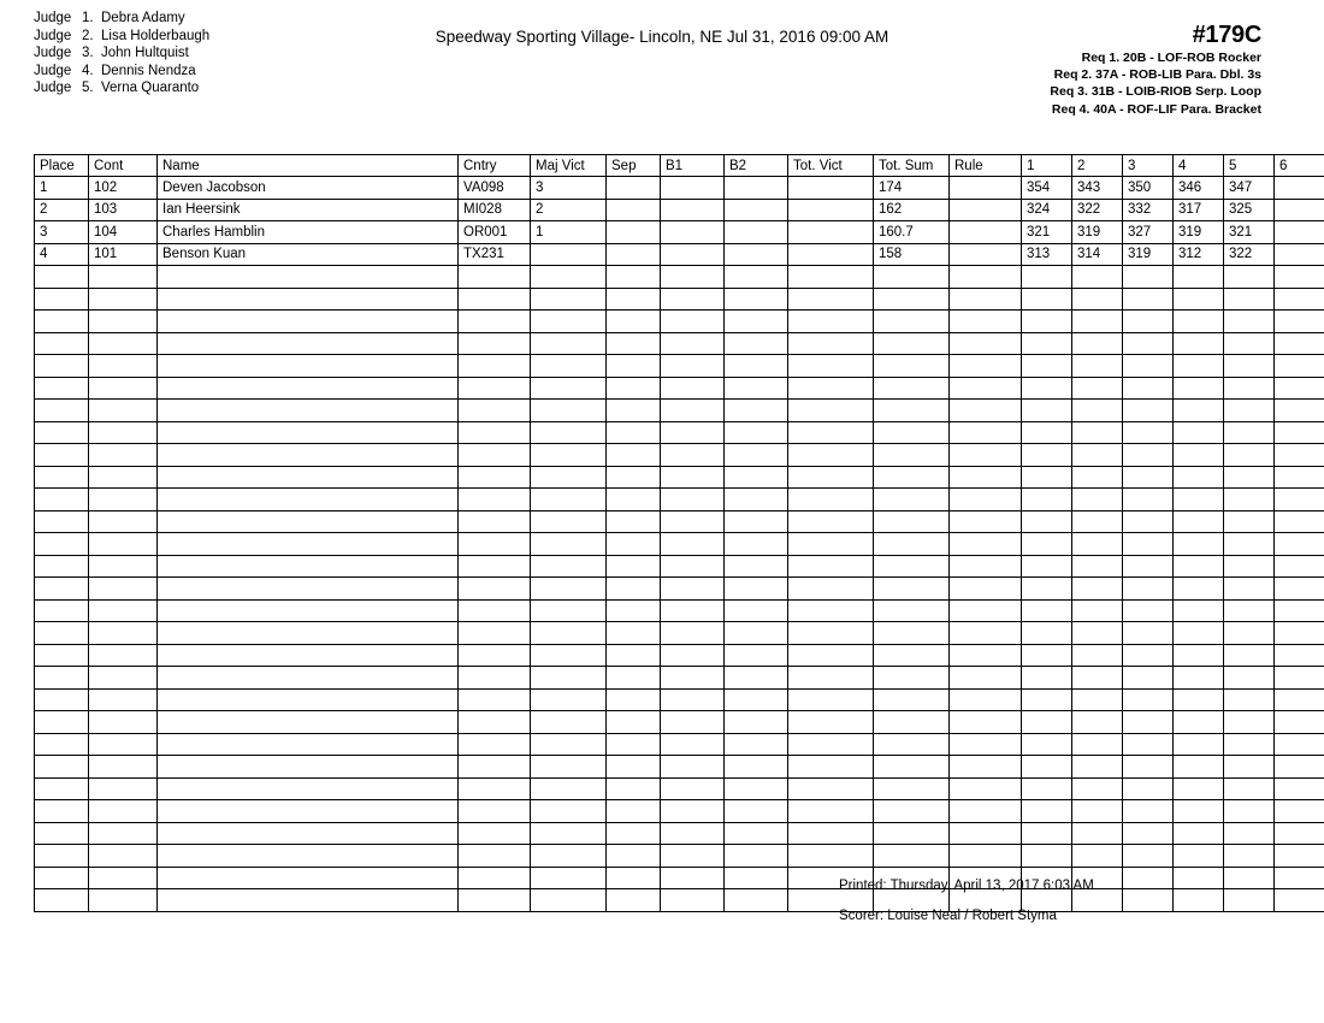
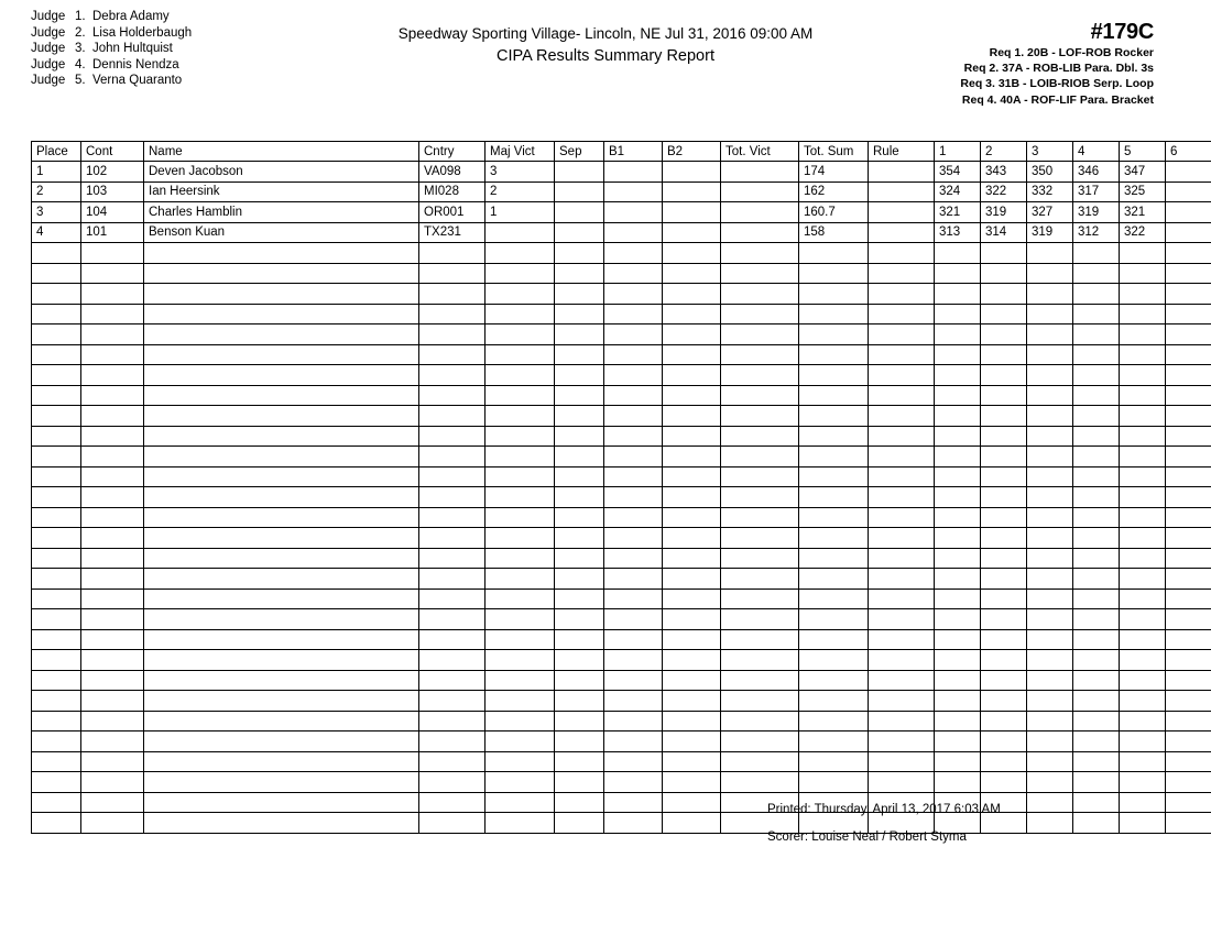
  Judge 1. Debra Adamy
  Judge 2. Lisa Holderbaugh
  Judge 3. John Hultquist
  Judge 4. Dennis Nendza
  Judge 5. Verna Quaranto
  Speedway Sporting Village- Lincoln, NE Jul 31, 2016 09:00 AM
+ CIPA Results Summary Report
  #179C
  Req 1. 20B - LOF-ROB Rocker
  Req 2. 37A - ROB-LIB Para. Dbl. 3s
  Req 3. 31B - LOIB-RIOB Serp. Loop
  Req 4. 40A - ROF-LIF Para. Bracket
  Place	Cont	Name	Cntry	Maj Vict	Sep	B1	B2	Tot. Vict	Tot. Sum	Rule	1	2	3	4	5	6
  1	102	Deven Jacobson	VA098	3					174		354	343	350	346	347
  2	103	Ian Heersink	MI028	2					162		324	322	332	317	325
  3	104	Charles Hamblin	OR001	1					160.7		321	319	327	319	321
  4	101	Benson Kuan	TX231						158		313	314	319	312	322
  Printed: Thursday, April 13, 2017 6:03 AM
  Scorer: Louise Neal / Robert Styma
